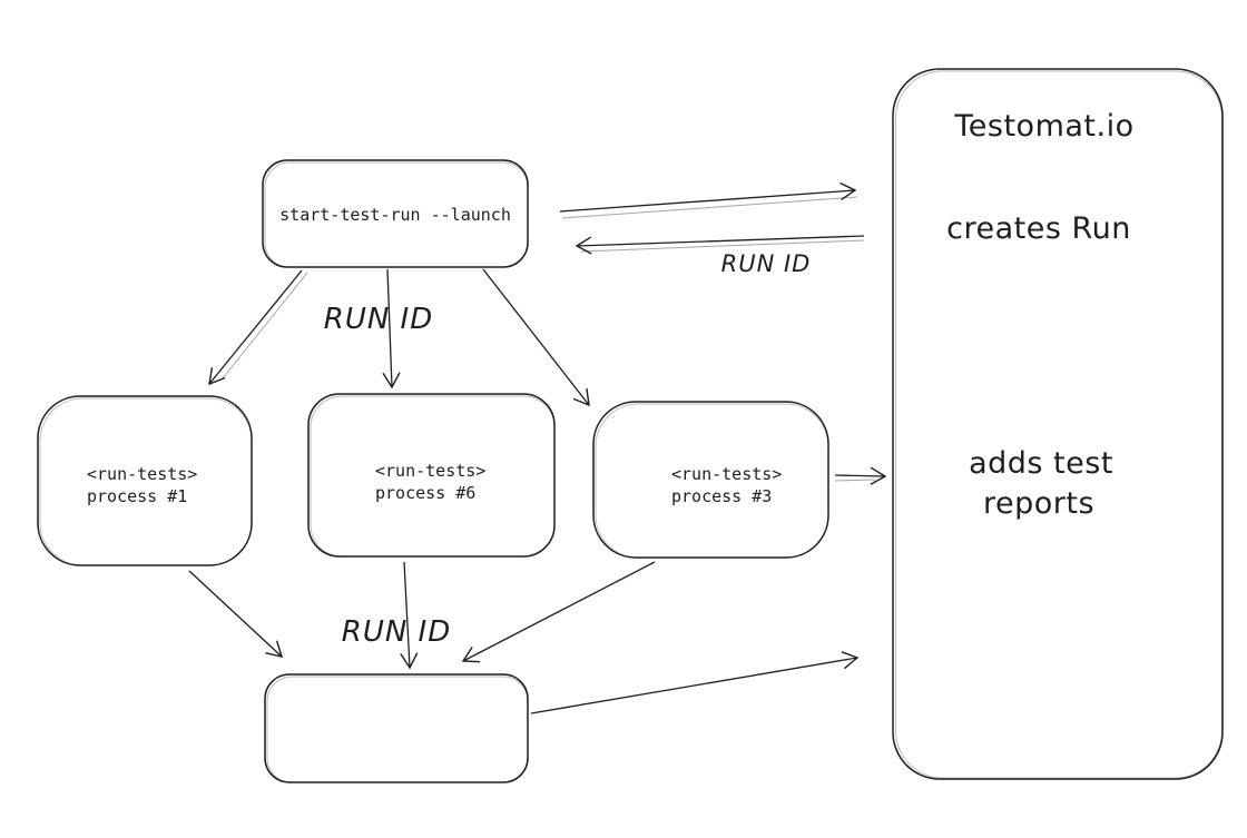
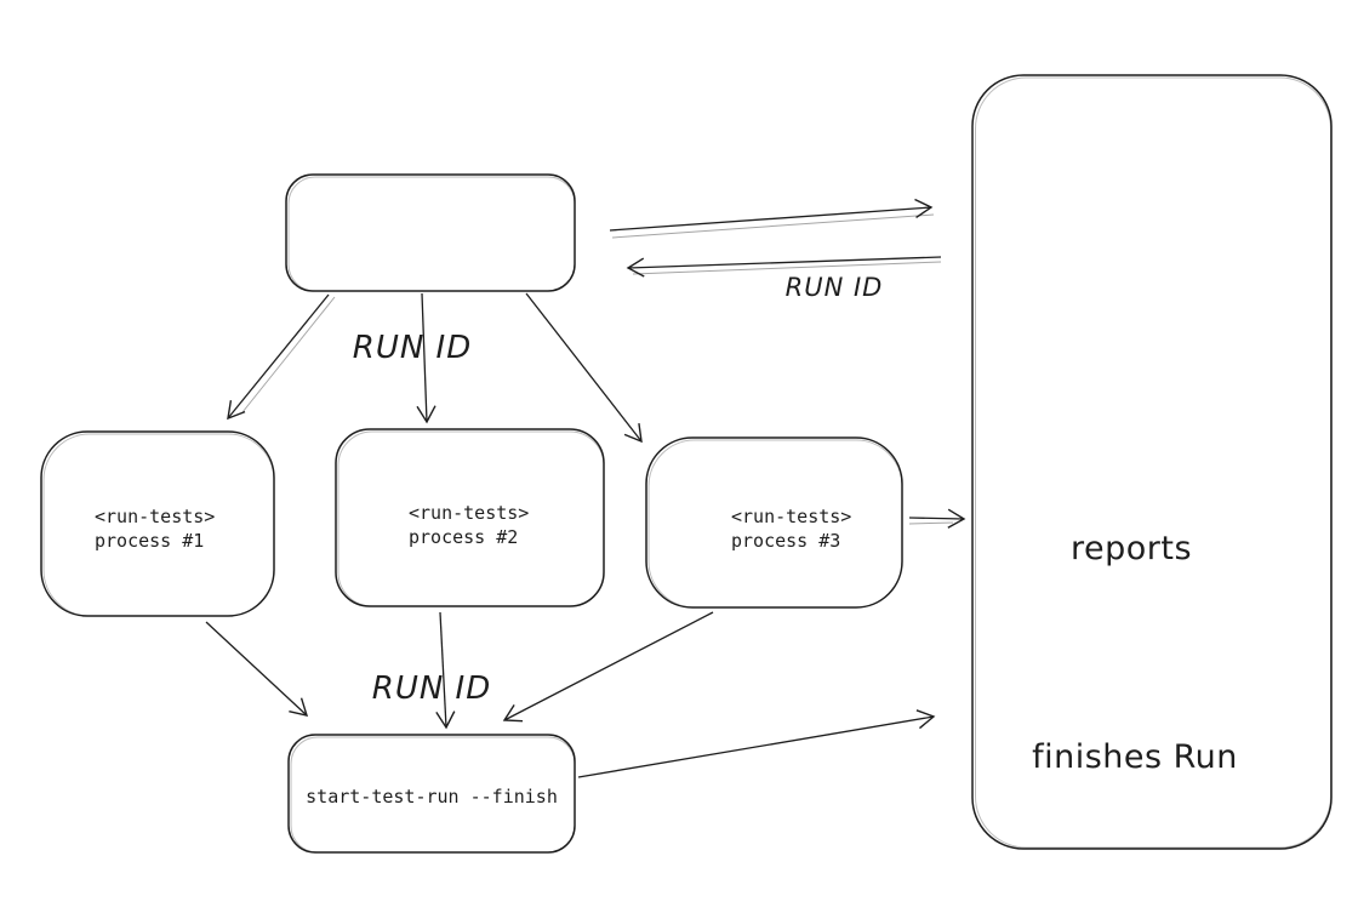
- start-test-run --launch
- Testomat.io
- creates Run
- adds test
  reports
+ finishes Run
  <run-tests>
  process #1
  <run-tests>
- process #6
+ process #2
  <run-tests>
  process #3
+ start-test-run --finish
  RUN ID
  RUN ID
  RUN ID
